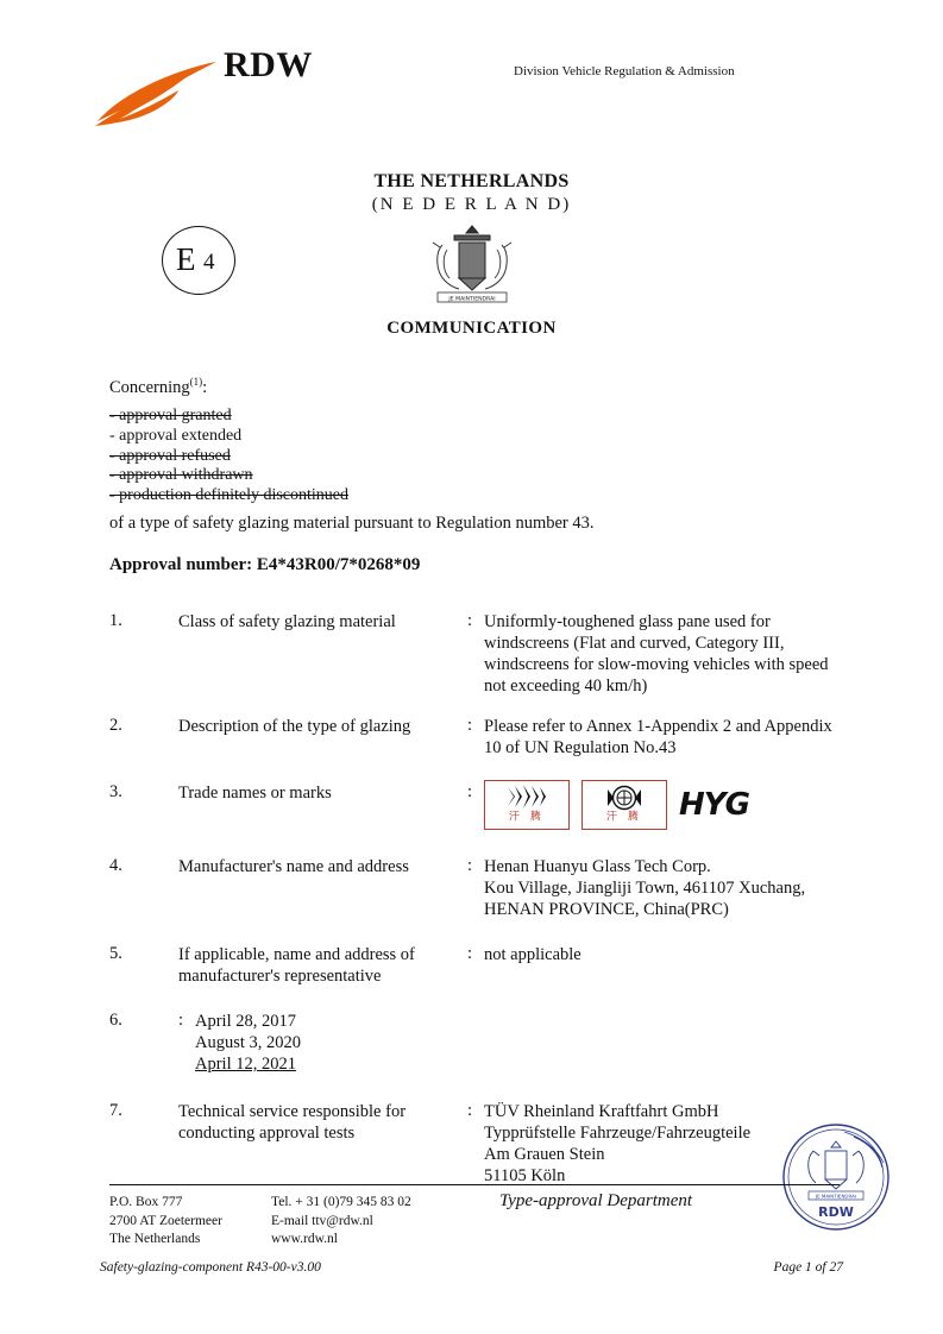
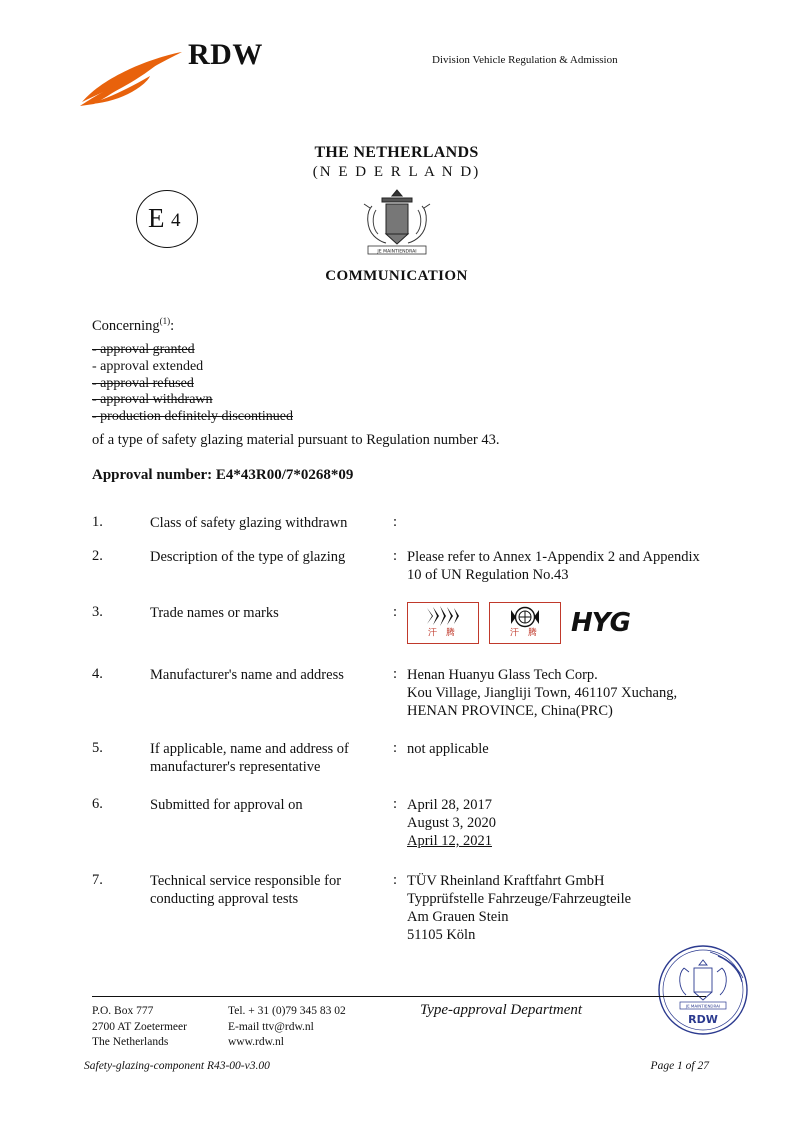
  RDW
  Division Vehicle Regulation & Admission
  THE NETHERLANDS
  (N E D E R L A N D)
  E
  4
  COMMUNICATION
  Concerning(1):
  - approval granted
  - approval extended
  - approval refused
  - approval withdrawn
  - production definitely discontinued
  of a type of safety glazing material pursuant to Regulation number 43.
  Approval number: E4*43R00/7*0268*09
  1.
- Class of safety glazing material
+ Class of safety glazing withdrawn
  :
- Uniformly-toughened glass pane used for windscreens (Flat and curved, Category III, windscreens for slow-moving vehicles with speed not exceeding 40 km/h)
  2.
  Description of the type of glazing
  :
  Please refer to Annex 1-Appendix 2 and Appendix 10 of UN Regulation No.43
  3.
  Trade names or marks
  :
  汗 腾
  汗 腾
  HYG
  4.
  Manufacturer's name and address
  :
  Henan Huanyu Glass Tech Corp.
  Kou Village, Jiangliji Town, 461107 Xuchang,
  HENAN PROVINCE, China(PRC)
  5.
  If applicable, name and address of manufacturer's representative
  :
  not applicable
  6.
+ Submitted for approval on
  :
  April 28, 2017
  August 3, 2020
  April 12, 2021
  7.
  Technical service responsible for conducting approval tests
  :
  TÜV Rheinland Kraftfahrt GmbH
  Typprüfstelle Fahrzeuge/Fahrzeugteile
  Am Grauen Stein
  51105 Köln
  RDW
  P.O. Box 777
  2700 AT Zoetermeer
  The Netherlands
  Tel. + 31 (0)79 345 83 02
  E-mail ttv@rdw.nl
  www.rdw.nl
  Type-approval Department
  Safety-glazing-component R43-00-v3.00
  Page 1 of 27
